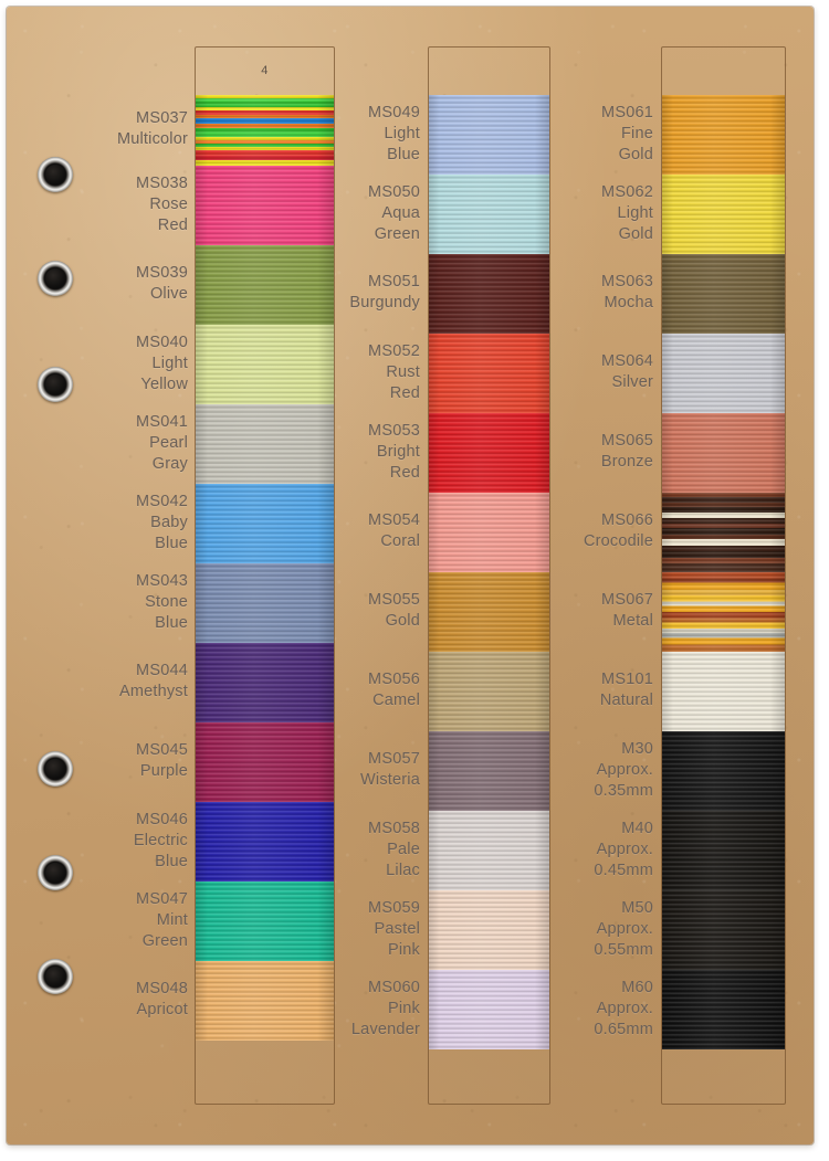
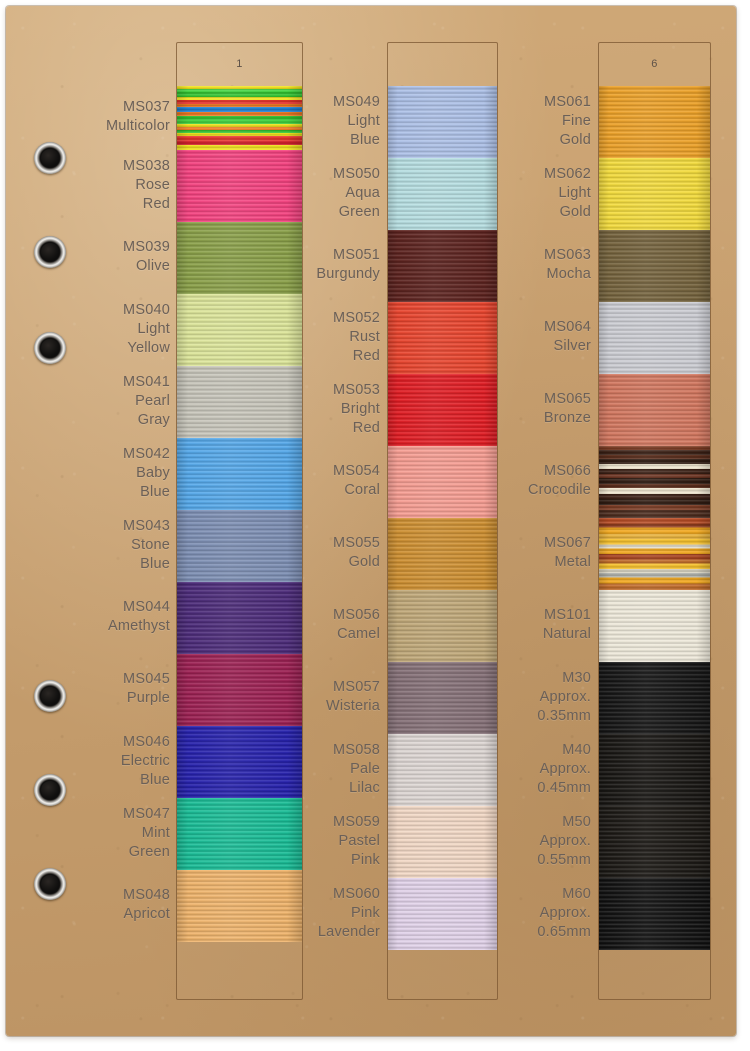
  MS037
  Multicolor
  MS038
  Rose
  Red
  MS039
  Olive
  MS040
  Light
  Yellow
  MS041
  Pearl
  Gray
  MS042
  Baby
  Blue
  MS043
  Stone
  Blue
  MS044
  Amethyst
  MS045
  Purple
  MS046
  Electric
  Blue
  MS047
  Mint
  Green
  MS048
  Apricot
- 4
+ 1
  MS049
  Light
  Blue
  MS050
  Aqua
  Green
  MS051
  Burgundy
  MS052
  Rust
  Red
  MS053
  Bright
  Red
  MS054
  Coral
  MS055
  Gold
  MS056
  Camel
  MS057
  Wisteria
  MS058
  Pale
  Lilac
  MS059
  Pastel
  Pink
  MS060
  Pink
  Lavender
  MS061
  Fine
  Gold
  MS062
  Light
  Gold
  MS063
  Mocha
  MS064
  Silver
  MS065
  Bronze
  MS066
  Crocodile
  MS067
  Metal
  MS101
  Natural
  M30
  Approx.
  0.35mm
  M40
  Approx.
  0.45mm
  M50
  Approx.
  0.55mm
  M60
  Approx.
  0.65mm
+ 6
